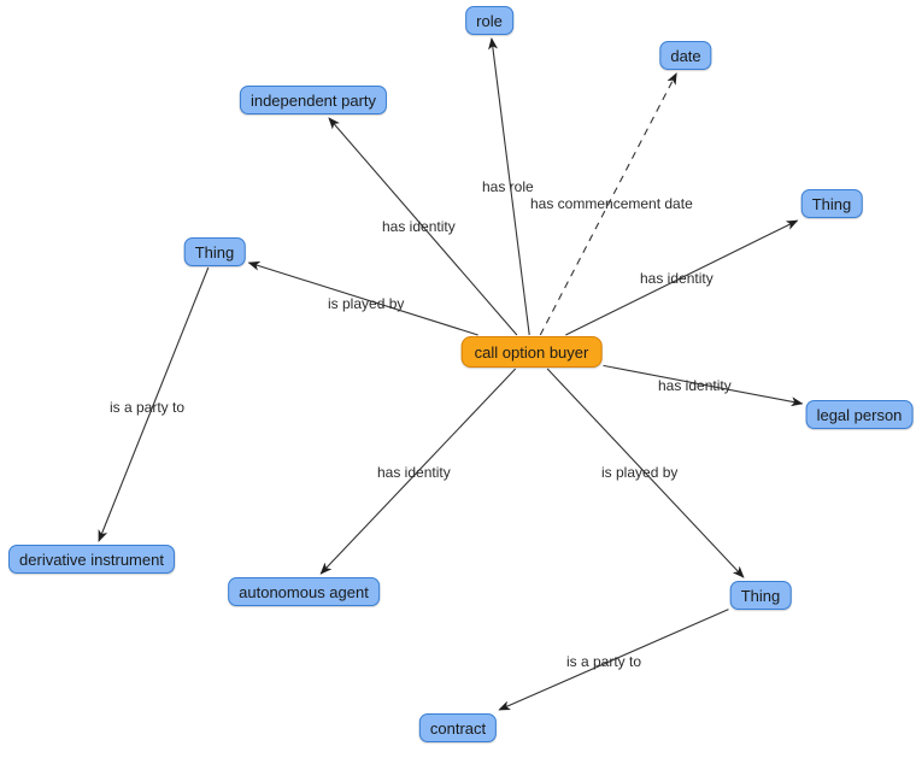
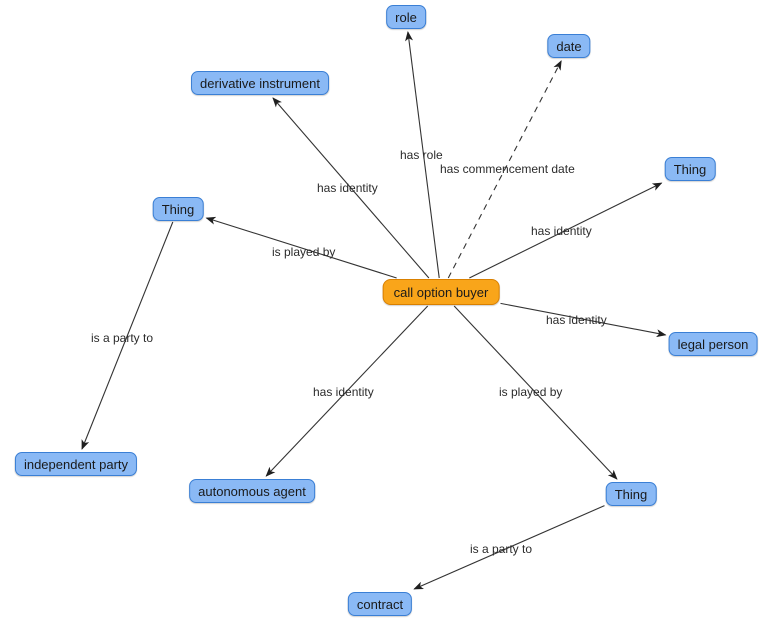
  call option buyer
  role
  date
- independent party
+ derivative instrument
  Thing
  Thing
  legal person
- derivative instrument
+ independent party
  autonomous agent
  Thing
  contract
  has role
  has commencement date
  has identity
  is played by
  has identity
  has identity
  has identity
  is played by
  is a party to
  is a party to
